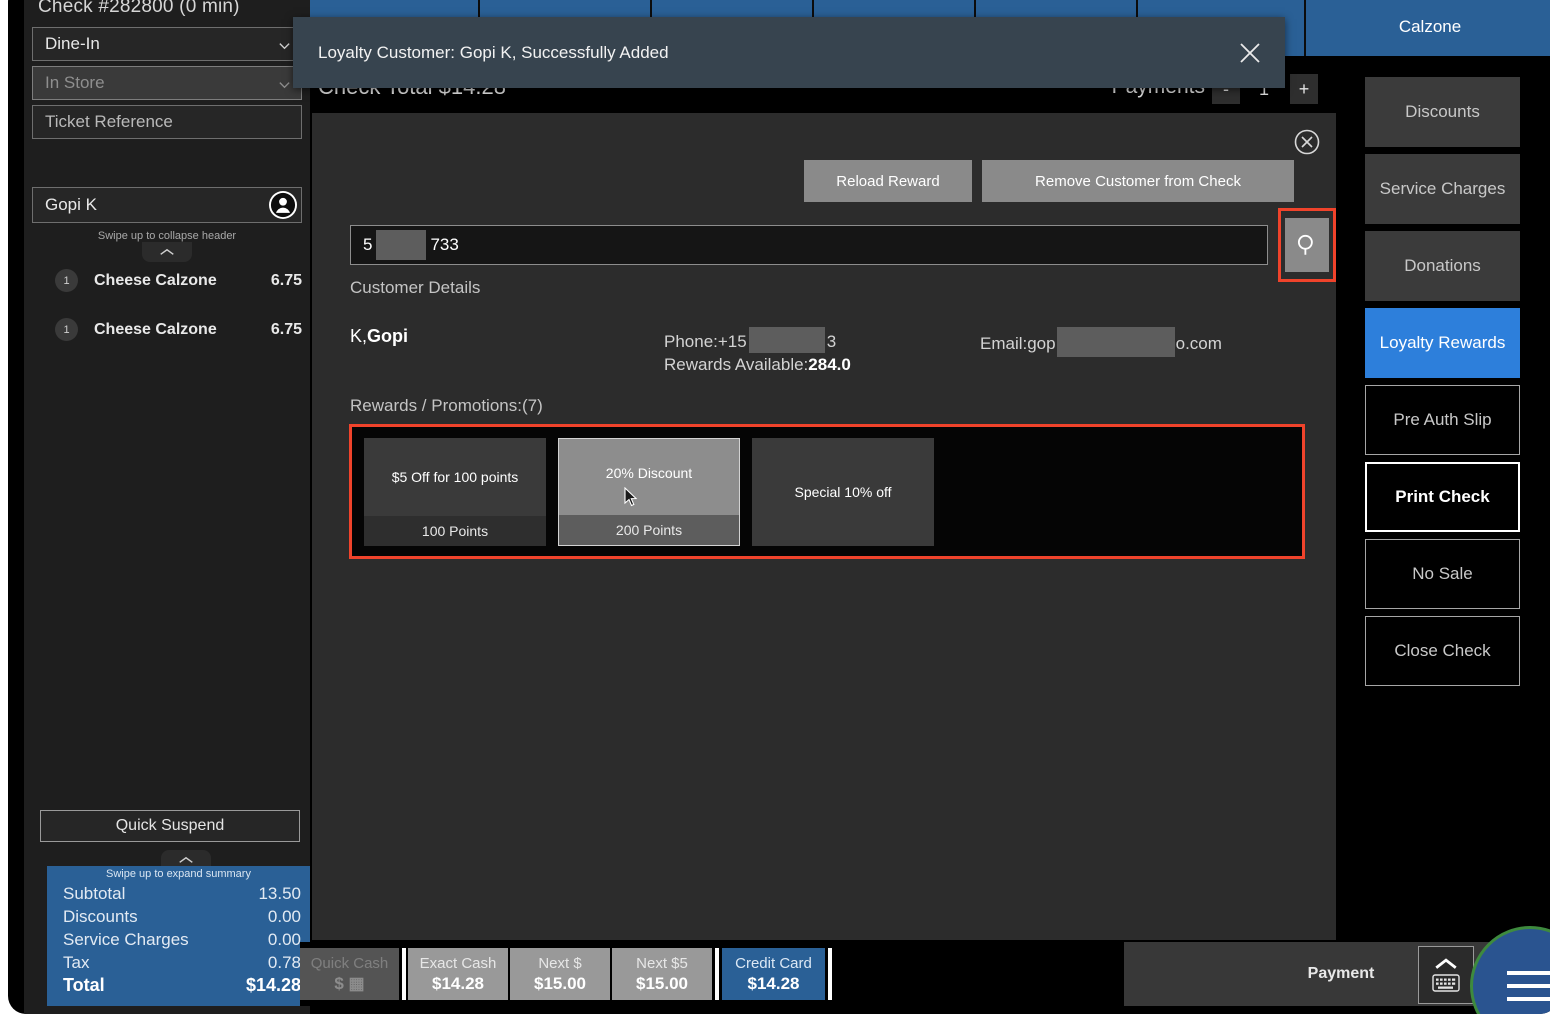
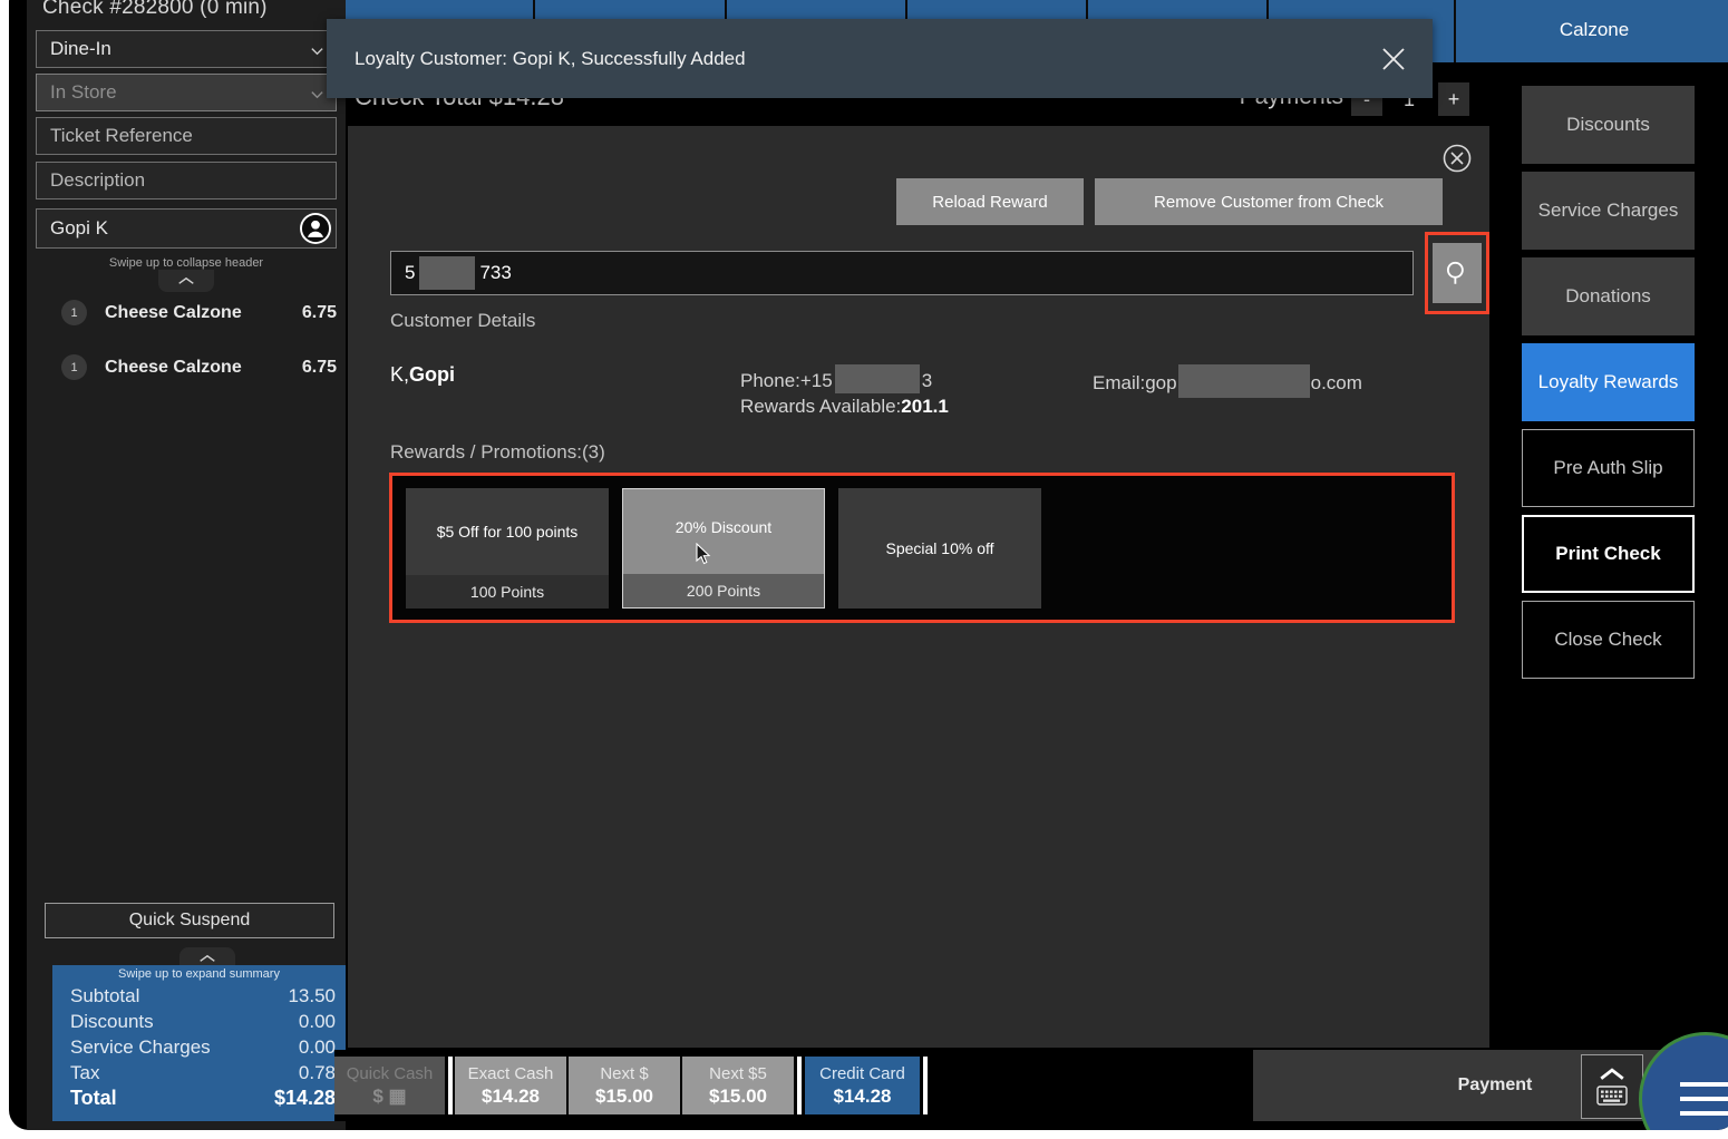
  Calzone
  -
  1
  +
  Reload Reward
  Remove Customer from Check
  5
  733
  Customer Details
  K,Gopi
  Phone:+15 3
- Rewards Available:284.0
+ Rewards Available:201.1
  Email:gop o.com
- Rewards / Promotions:(7)
+ Rewards / Promotions:(3)
  $5 Off for 100 points
  100 Points
  20% Discount
  200 Points
  Special 10% off
  Discounts
  Service Charges
  Donations
  Loyalty Rewards
  Pre Auth Slip
  Print Check
- No Sale
  Close Check
  Check #282800 (0 min)
  Dine-In
  In Store
  Ticket Reference
+ Description
  Gopi K
  Swipe up to collapse header
  1
  Cheese Calzone
  6.75
  1
  Cheese Calzone
  6.75
  Quick Suspend
  Swipe up to expand summary
  Subtotal
  13.50
  Discounts
  0.00
  Service Charges
  0.00
  Tax
  0.78
  Total
  $14.28
  Quick Cash
  $ ▦
  Exact Cash
  $14.28
  Next $
  $15.00
  Next $5
  $15.00
  Credit Card
  $14.28
  Payment
  Loyalty Customer: Gopi K, Successfully Added
